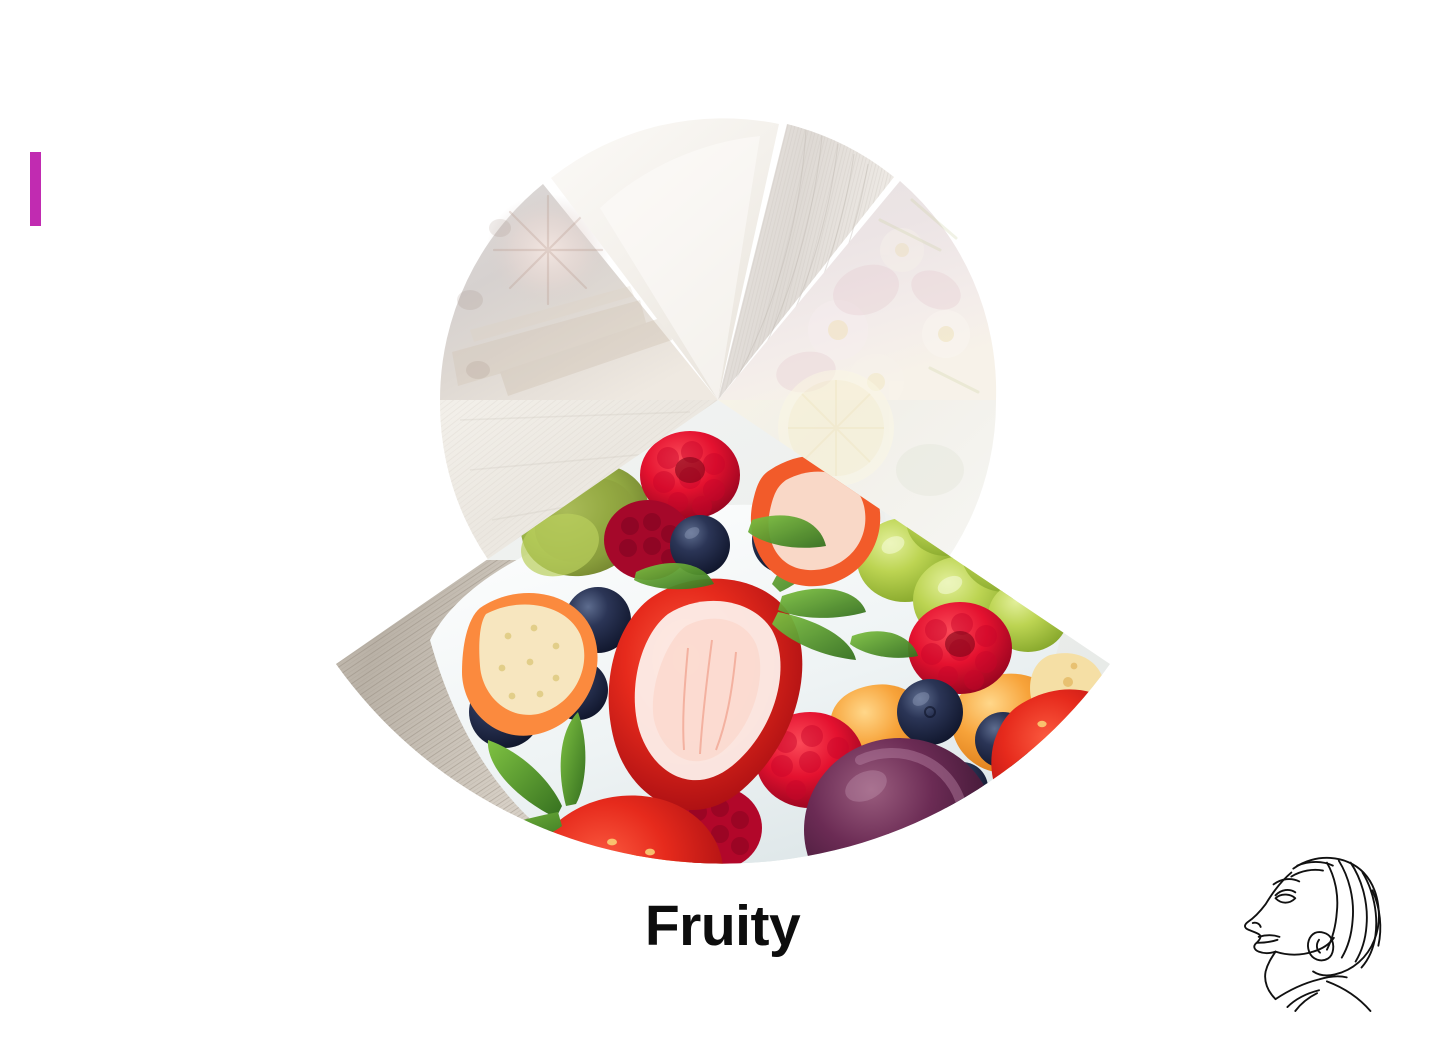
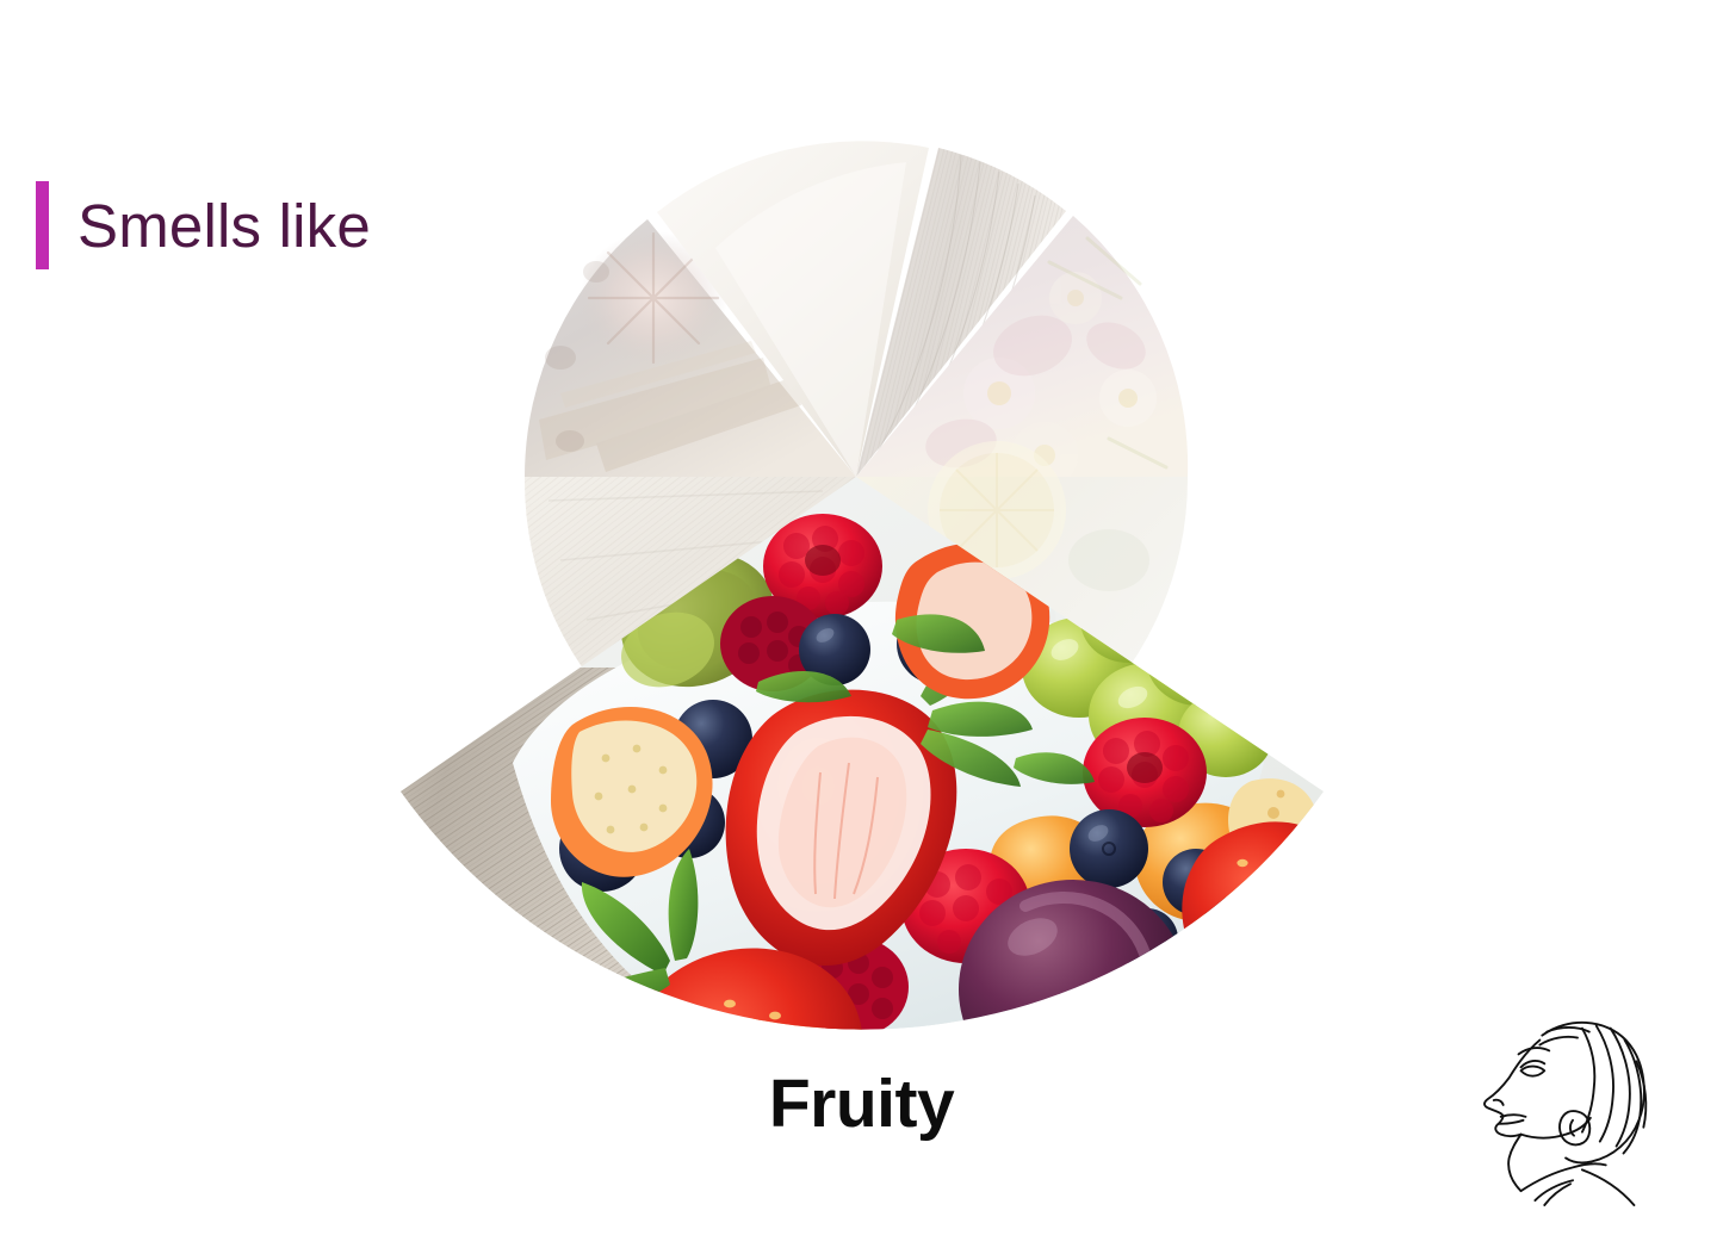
+ Smells like
  Fruity
